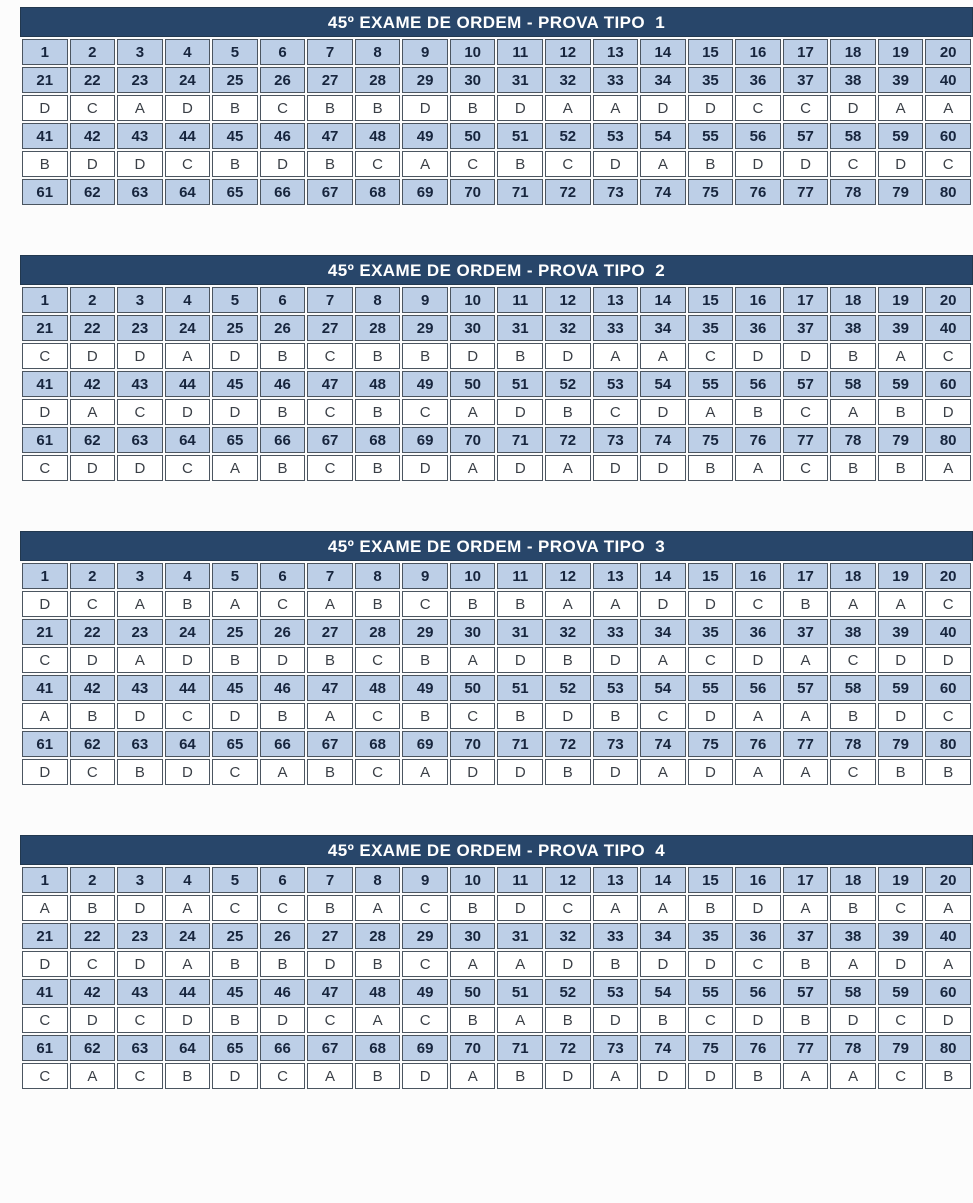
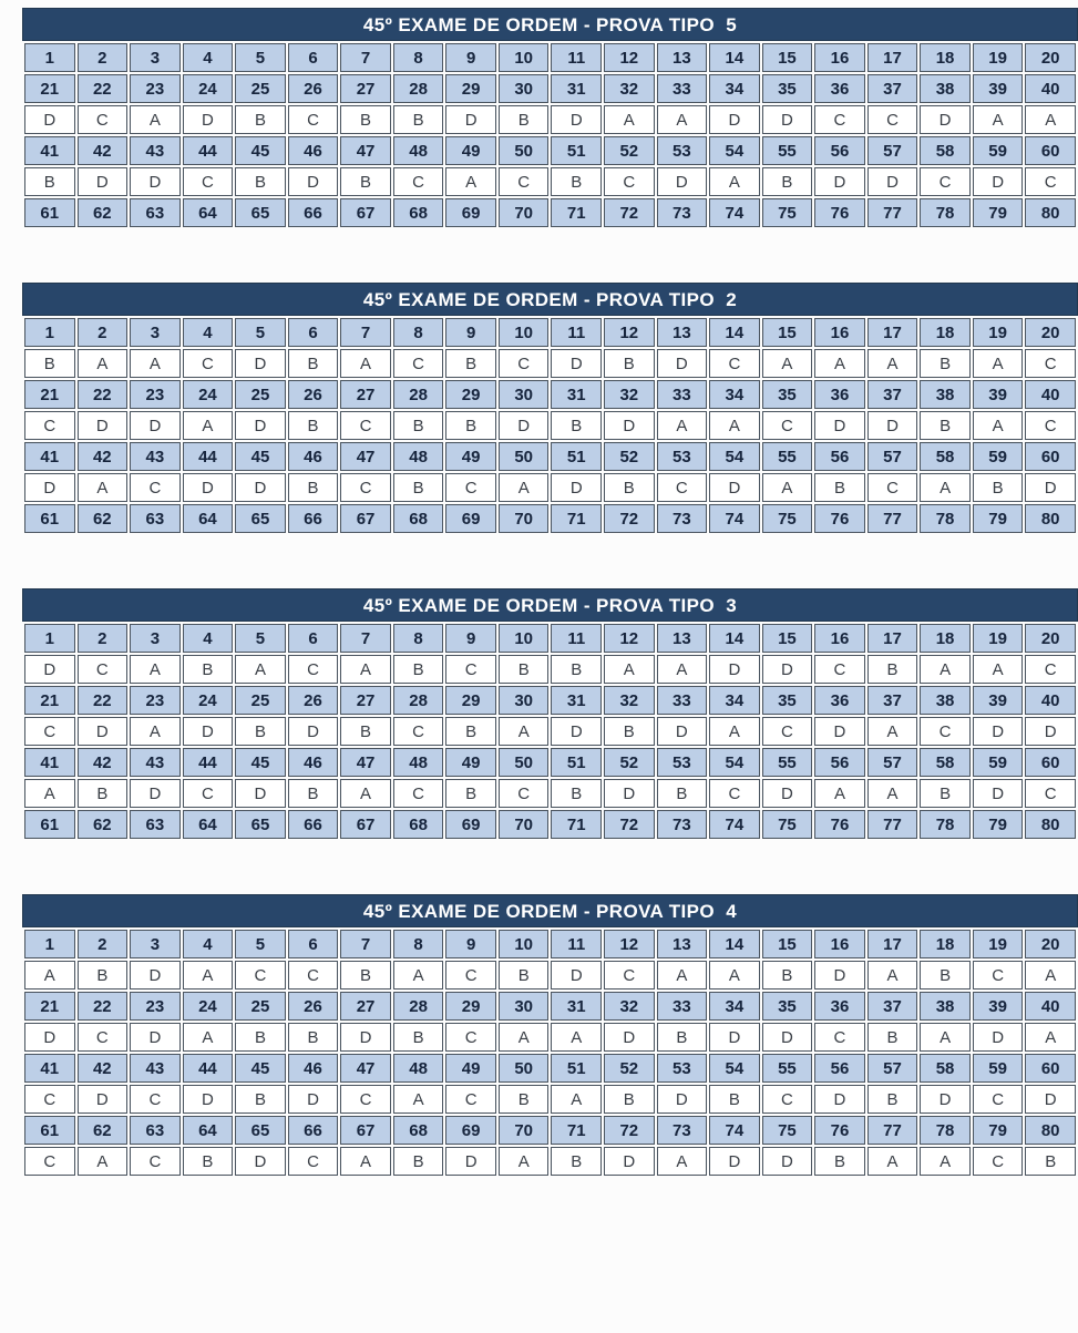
- 45º EXAME DE ORDEM - PROVA TIPO 1
+ 45º EXAME DE ORDEM - PROVA TIPO 5
  1	2	3	4	5	6	7	8	9	10	11	12	13	14	15	16	17	18	19	20
  21	22	23	24	25	26	27	28	29	30	31	32	33	34	35	36	37	38	39	40
  D	C	A	D	B	C	B	B	D	B	D	A	A	D	D	C	C	D	A	A
  41	42	43	44	45	46	47	48	49	50	51	52	53	54	55	56	57	58	59	60
  B	D	D	C	B	D	B	C	A	C	B	C	D	A	B	D	D	C	D	C
  61	62	63	64	65	66	67	68	69	70	71	72	73	74	75	76	77	78	79	80
  45º EXAME DE ORDEM - PROVA TIPO 2
  1	2	3	4	5	6	7	8	9	10	11	12	13	14	15	16	17	18	19	20
+ B	A	A	C	D	B	A	C	B	C	D	B	D	C	A	A	A	B	A	C
  21	22	23	24	25	26	27	28	29	30	31	32	33	34	35	36	37	38	39	40
  C	D	D	A	D	B	C	B	B	D	B	D	A	A	C	D	D	B	A	C
  41	42	43	44	45	46	47	48	49	50	51	52	53	54	55	56	57	58	59	60
  D	A	C	D	D	B	C	B	C	A	D	B	C	D	A	B	C	A	B	D
  61	62	63	64	65	66	67	68	69	70	71	72	73	74	75	76	77	78	79	80
- C	D	D	C	A	B	C	B	D	A	D	A	D	D	B	A	C	B	B	A
  45º EXAME DE ORDEM - PROVA TIPO 3
  1	2	3	4	5	6	7	8	9	10	11	12	13	14	15	16	17	18	19	20
  D	C	A	B	A	C	A	B	C	B	B	A	A	D	D	C	B	A	A	C
  21	22	23	24	25	26	27	28	29	30	31	32	33	34	35	36	37	38	39	40
  C	D	A	D	B	D	B	C	B	A	D	B	D	A	C	D	A	C	D	D
  41	42	43	44	45	46	47	48	49	50	51	52	53	54	55	56	57	58	59	60
  A	B	D	C	D	B	A	C	B	C	B	D	B	C	D	A	A	B	D	C
  61	62	63	64	65	66	67	68	69	70	71	72	73	74	75	76	77	78	79	80
- D	C	B	D	C	A	B	C	A	D	D	B	D	A	D	A	A	C	B	B
  45º EXAME DE ORDEM - PROVA TIPO 4
  1	2	3	4	5	6	7	8	9	10	11	12	13	14	15	16	17	18	19	20
  A	B	D	A	C	C	B	A	C	B	D	C	A	A	B	D	A	B	C	A
  21	22	23	24	25	26	27	28	29	30	31	32	33	34	35	36	37	38	39	40
  D	C	D	A	B	B	D	B	C	A	A	D	B	D	D	C	B	A	D	A
  41	42	43	44	45	46	47	48	49	50	51	52	53	54	55	56	57	58	59	60
  C	D	C	D	B	D	C	A	C	B	A	B	D	B	C	D	B	D	C	D
  61	62	63	64	65	66	67	68	69	70	71	72	73	74	75	76	77	78	79	80
  C	A	C	B	D	C	A	B	D	A	B	D	A	D	D	B	A	A	C	B
